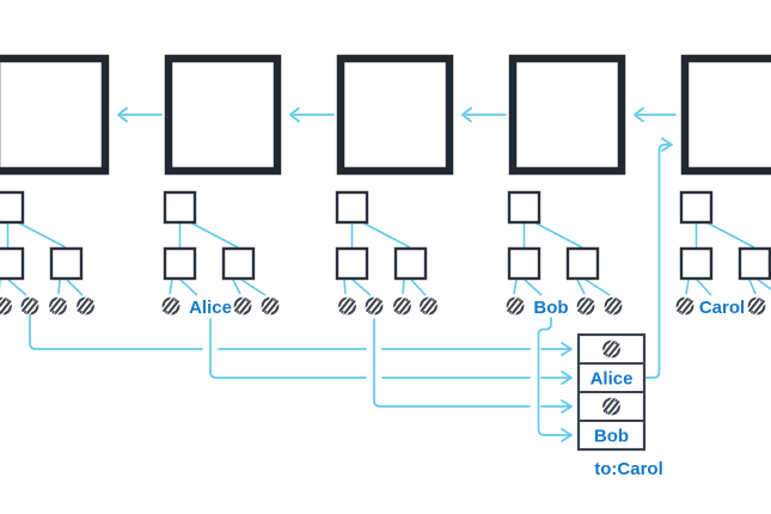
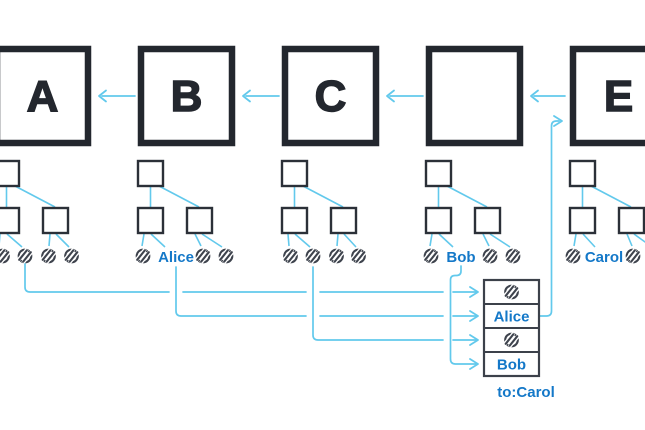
+ A
+ B
+ C
+ E
  Alice
  Bob
  Carol
  Alice
  Bob
  to:Carol
